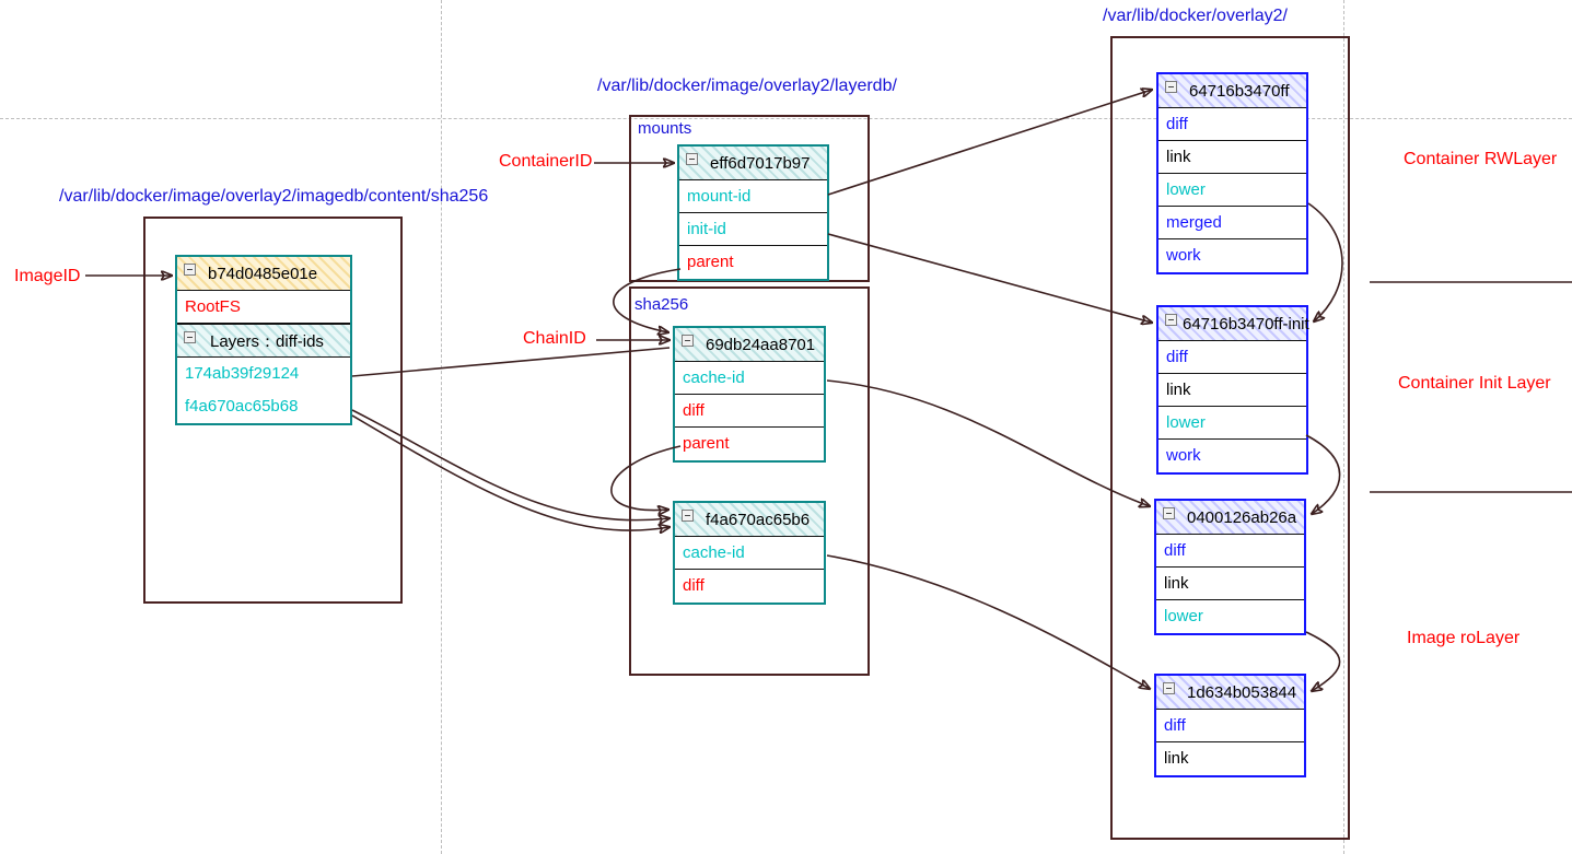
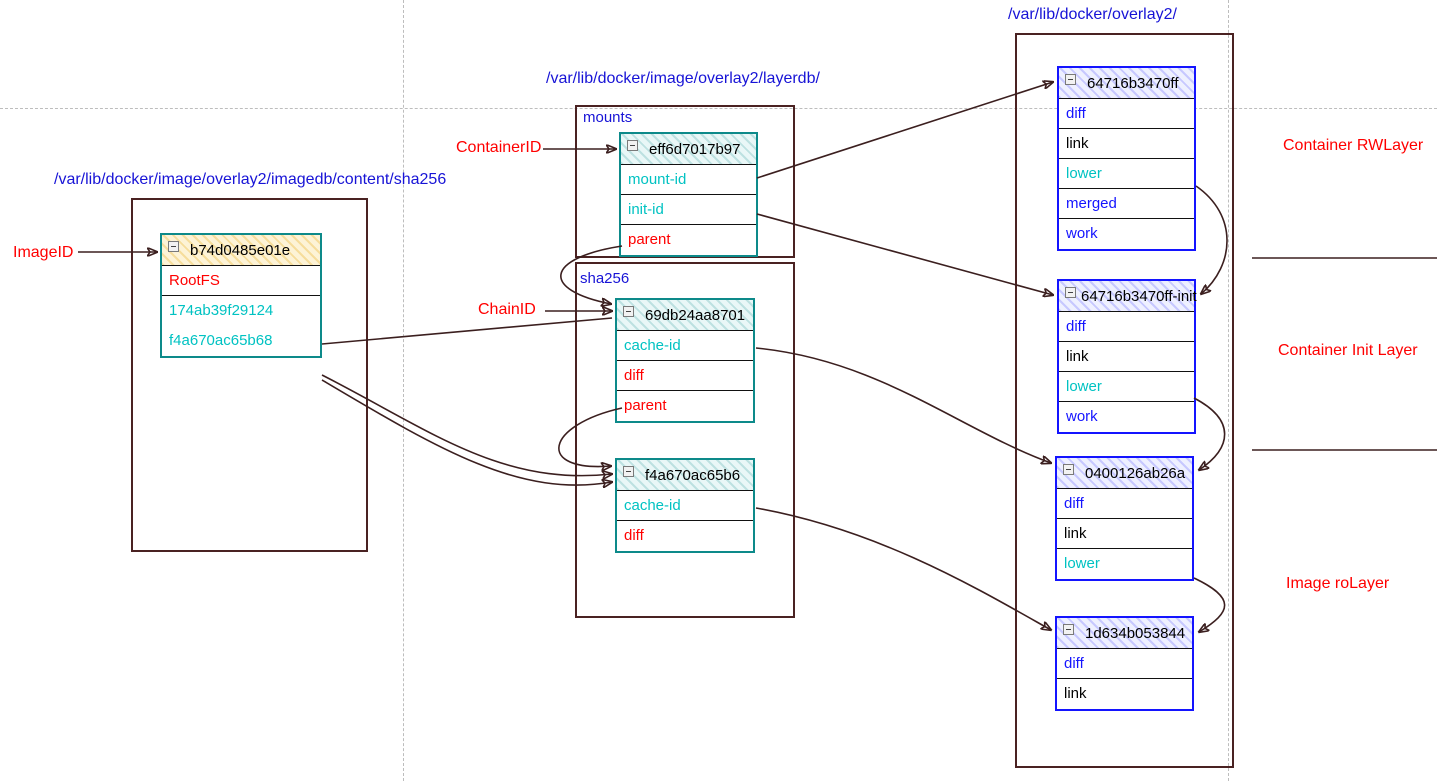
  /var/lib/docker/image/overlay2/imagedb/content/sha256
  /var/lib/docker/image/overlay2/layerdb/
  /var/lib/docker/overlay2/
  mounts
  sha256
  ImageID
  ContainerID
  ChainID
  Container RWLayer
  Container Init Layer
  Image roLayer
  b74d0485e01e
  RootFS
- Layers：diff-ids
  174ab39f29124
  f4a670ac65b68
  eff6d7017b97
  mount-id
  init-id
  parent
  69db24aa8701
  cache-id
  diff
  parent
  f4a670ac65b6
  cache-id
  diff
  64716b3470ff
  diff
  link
  lower
  merged
  work
  64716b3470ff-init
  diff
  link
  lower
  work
  0400126ab26a
  diff
  link
  lower
  1d634b053844
  diff
  link
